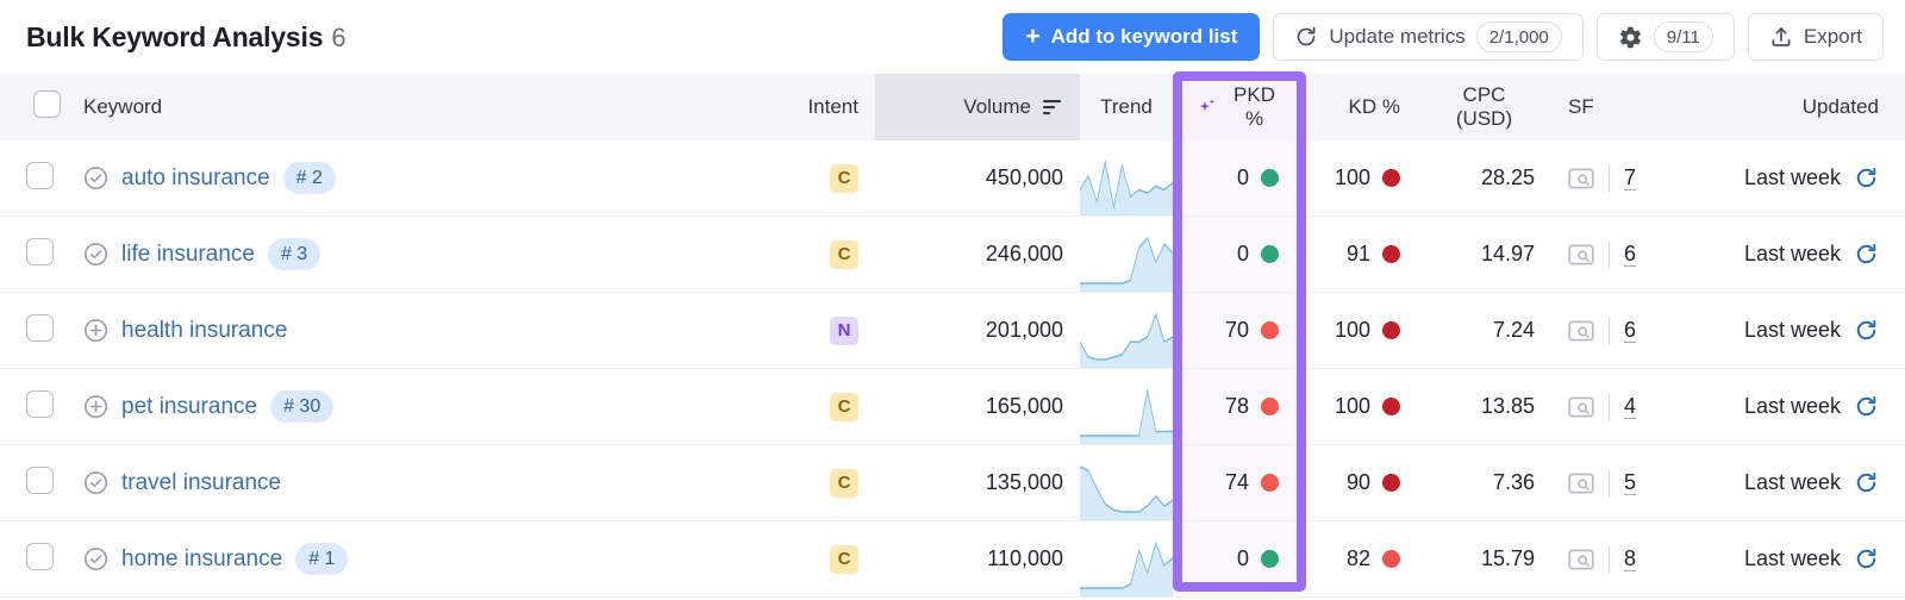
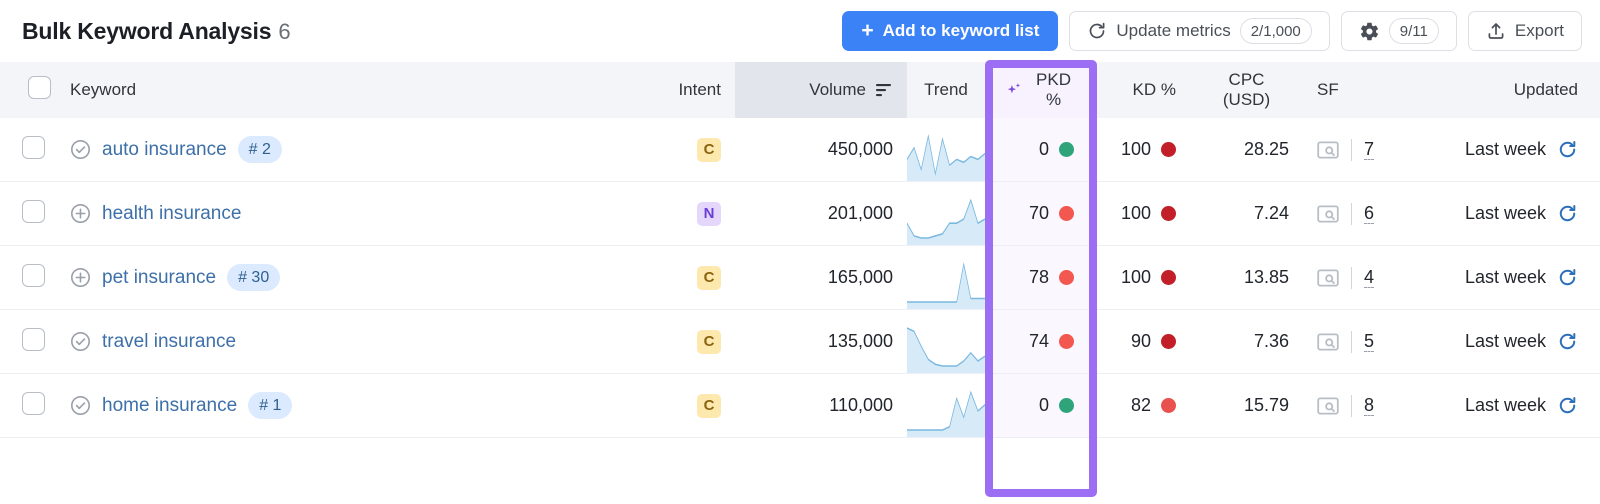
  Bulk Keyword Analysis 6
  +
  Add to keyword list
  Update metrics
  2/1,000
  9/11
  Export
  	Keyword	Intent	Volume	Trend	PKD %	KD %	CPC (USD)	SF	Updated
  	auto insurance # 2	C	450,000		0	100	28.25	7	Last week
- 	life insurance # 3	C	246,000		0	91	14.97	6	Last week
  	health insurance	N	201,000		70	100	7.24	6	Last week
  	pet insurance # 30	C	165,000		78	100	13.85	4	Last week
  	travel insurance	C	135,000		74	90	7.36	5	Last week
  	home insurance # 1	C	110,000		0	82	15.79	8	Last week
